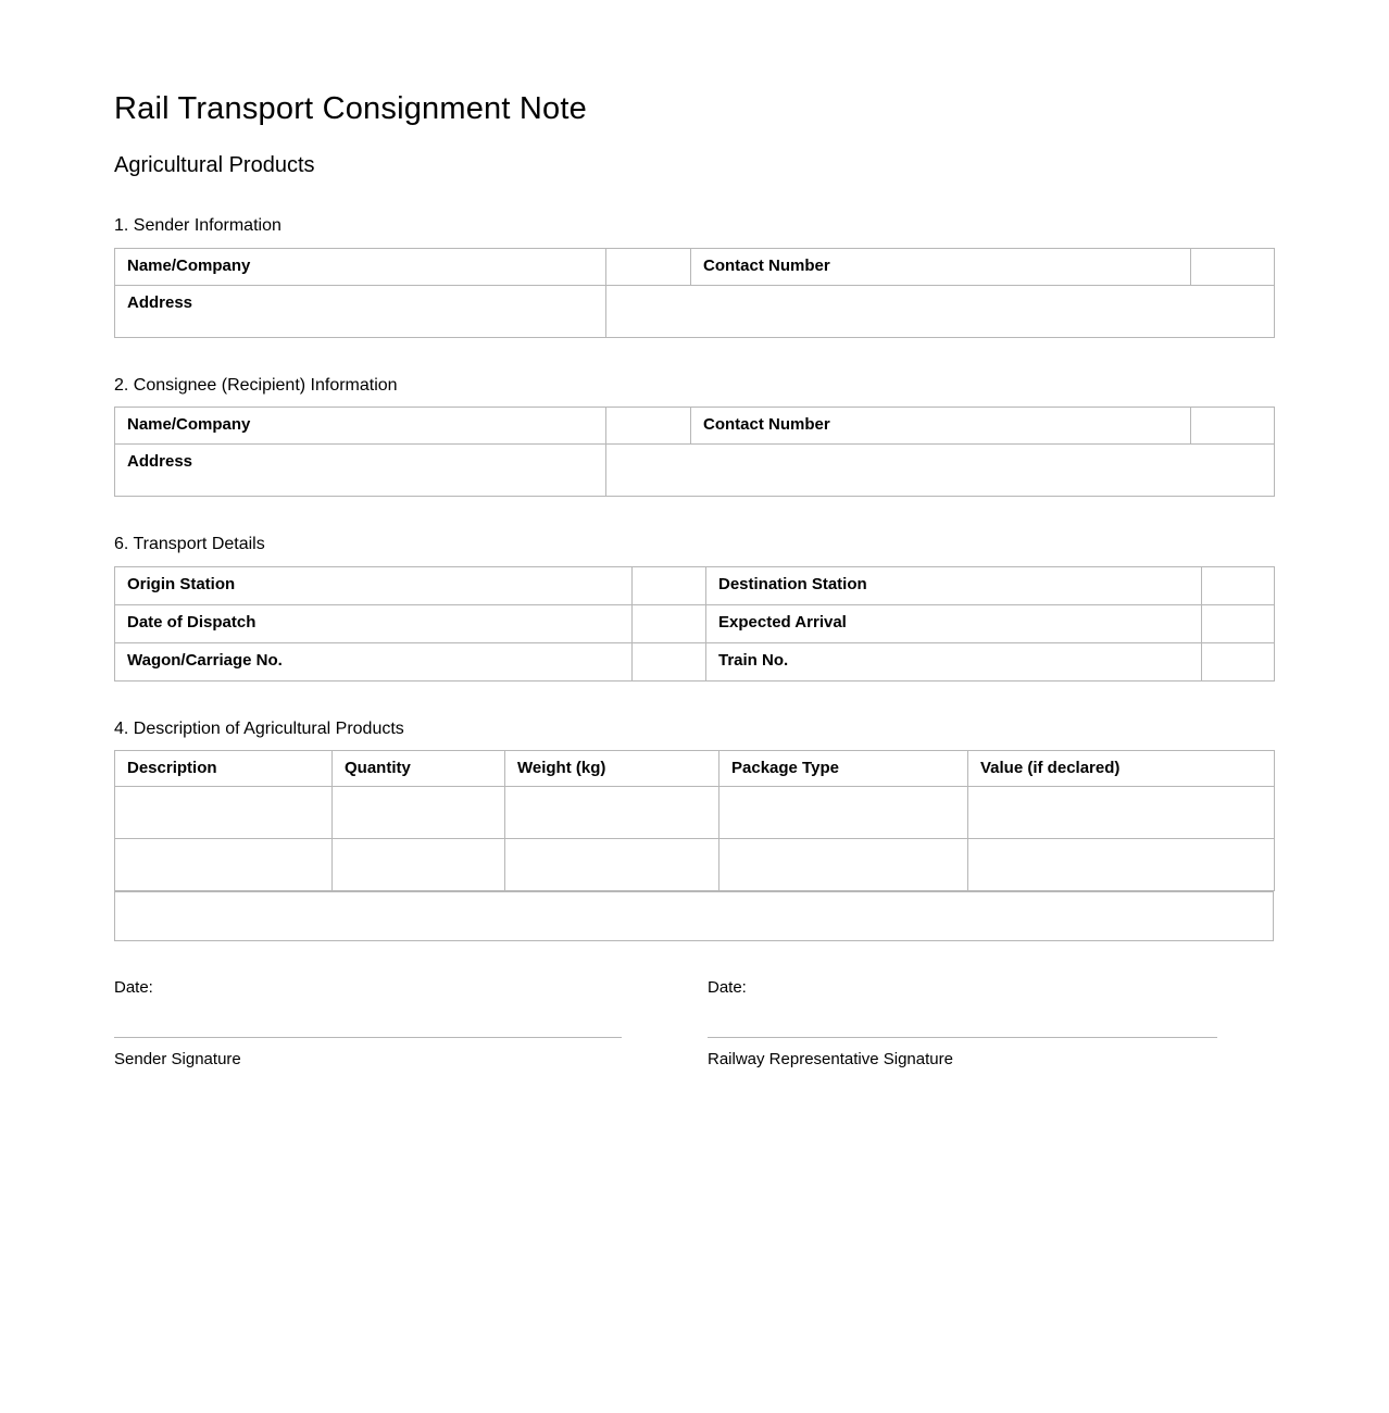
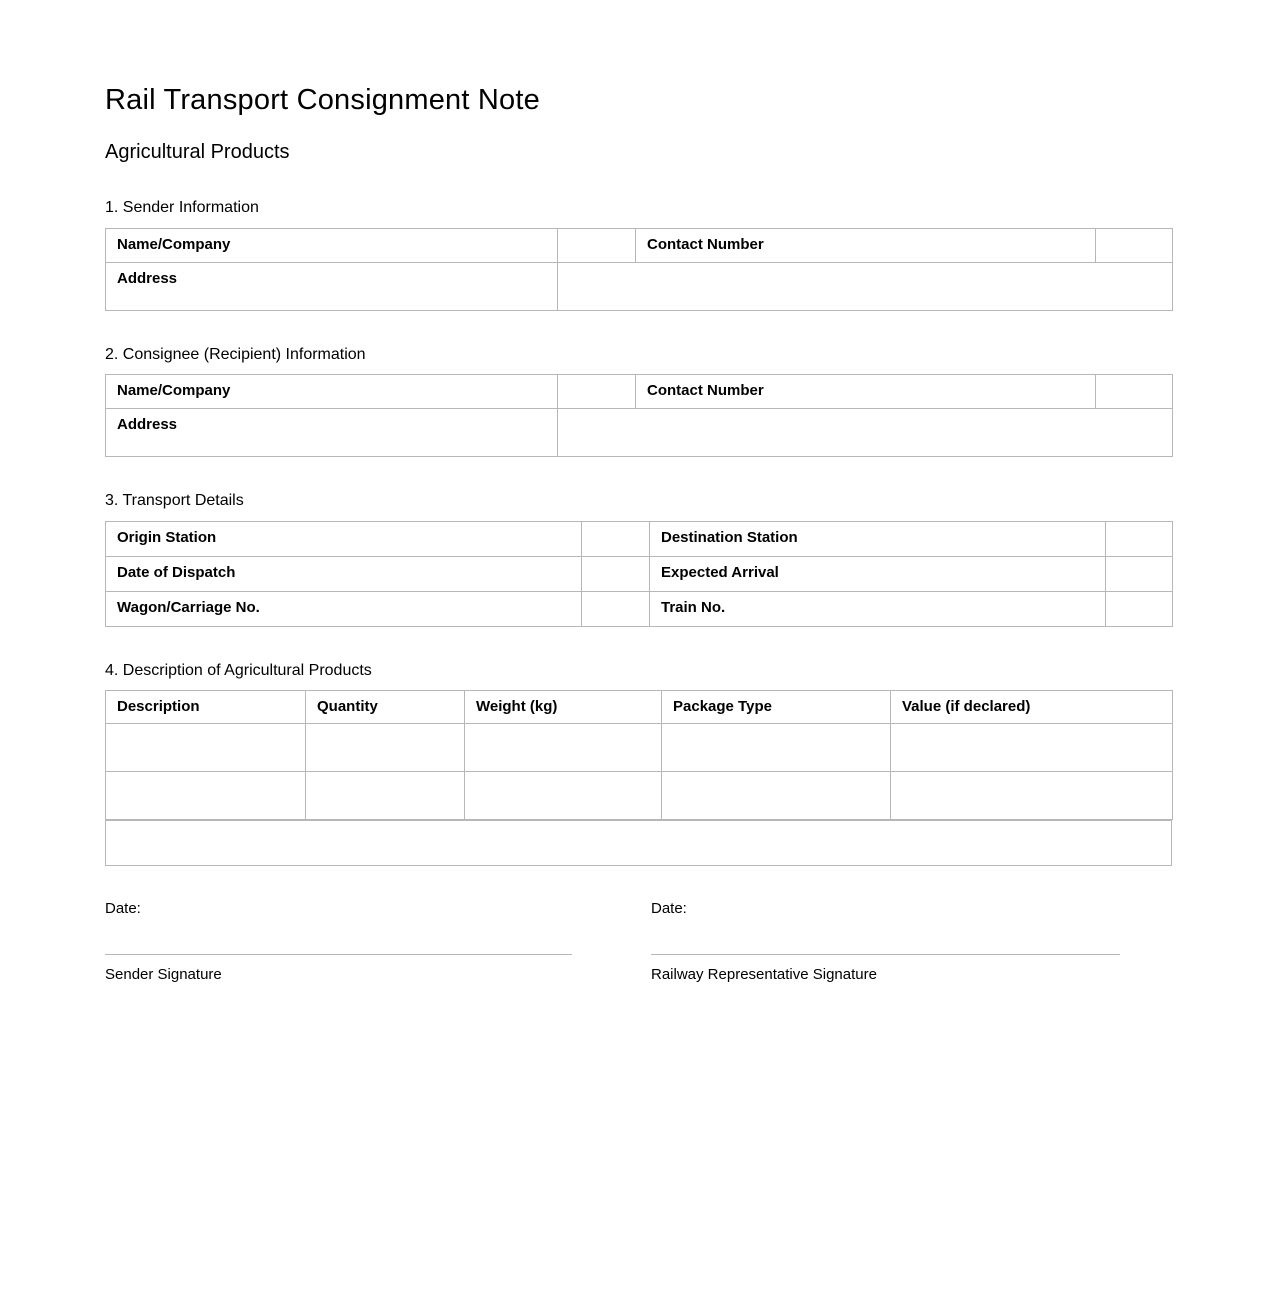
  Rail Transport Consignment Note
  Agricultural Products
  1. Sender Information
  Name/Company		Contact Number
  Address
  2. Consignee (Recipient) Information
  Name/Company		Contact Number
  Address
- 6. Transport Details
+ 3. Transport Details
  Origin Station		Destination Station
  Date of Dispatch		Expected Arrival
  Wagon/Carriage No.		Train No.
  4. Description of Agricultural Products
  Description	Quantity	Weight (kg)	Package Type	Value (if declared)
  Date:
  Sender Signature
  Date:
  Railway Representative Signature
